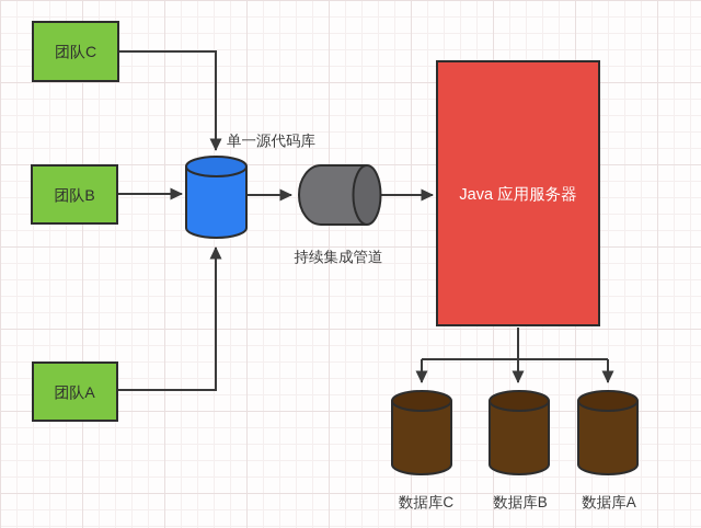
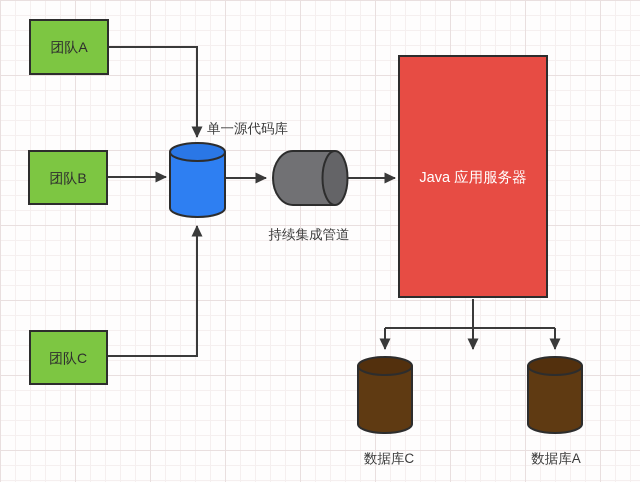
- 团队C
+ 团队A
  团队B
- 团队A
+ 团队C
  单一源代码库
  持续集成管道
  Java 应用服务器
  数据库C
- 数据库B
  数据库A
